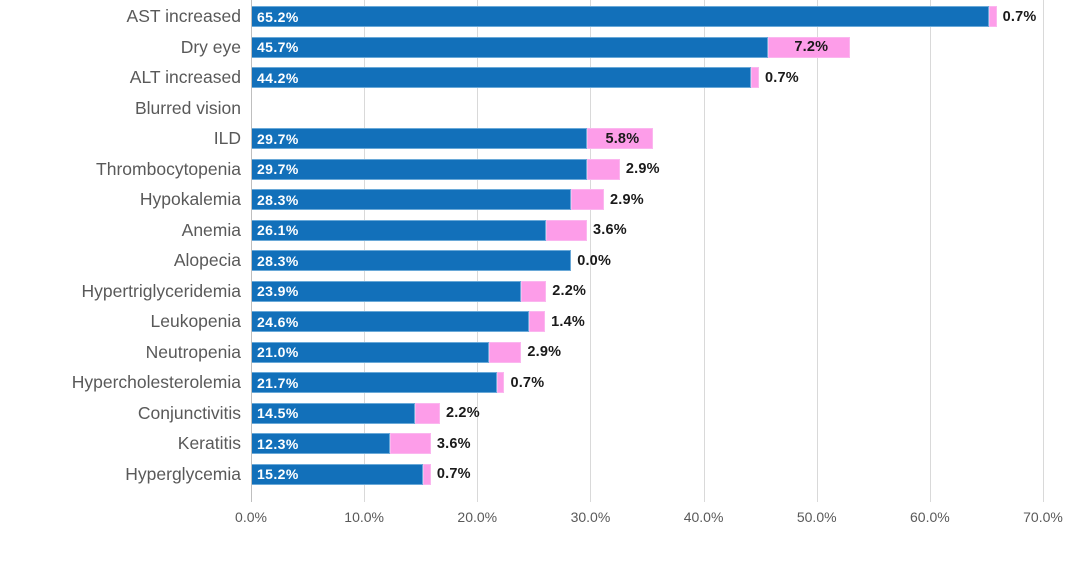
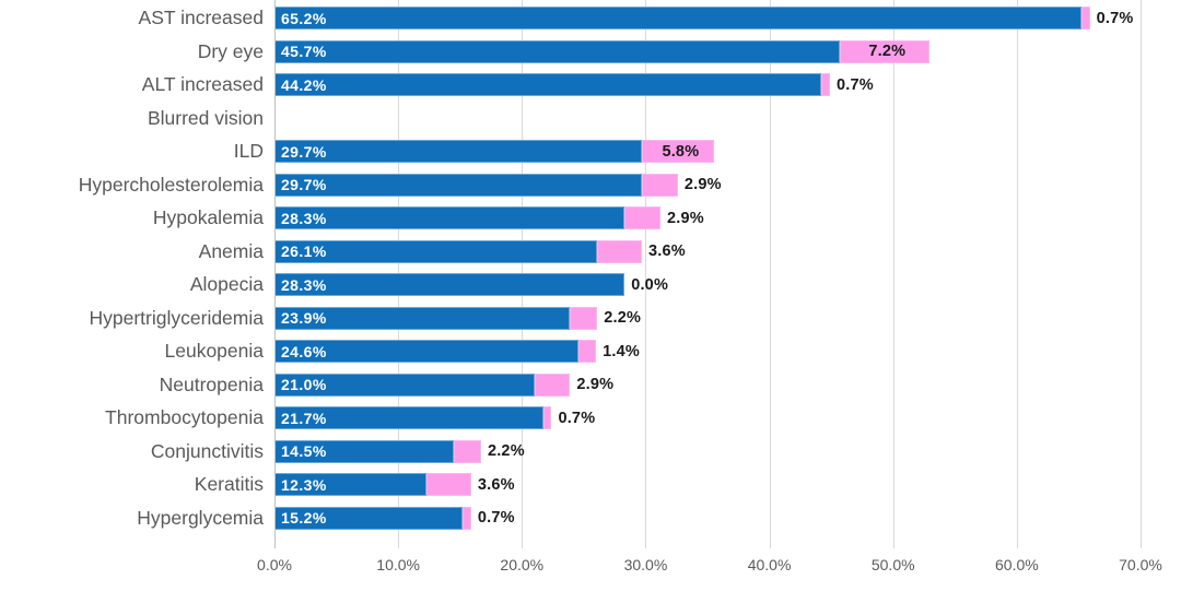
  AST increased
  65.2%
  0.7%
  Dry eye
  45.7%
  7.2%
  ALT increased
  44.2%
  0.7%
  Blurred vision
  ILD
  29.7%
  5.8%
- Thrombocytopenia
+ Hypercholesterolemia
  29.7%
  2.9%
  Hypokalemia
  28.3%
  2.9%
  Anemia
  26.1%
  3.6%
  Alopecia
  28.3%
  0.0%
  Hypertriglyceridemia
  23.9%
  2.2%
  Leukopenia
  24.6%
  1.4%
  Neutropenia
  21.0%
  2.9%
- Hypercholesterolemia
+ Thrombocytopenia
  21.7%
  0.7%
  Conjunctivitis
  14.5%
  2.2%
  Keratitis
  12.3%
  3.6%
  Hyperglycemia
  15.2%
  0.7%
  0.0%
  10.0%
  20.0%
  30.0%
  40.0%
  50.0%
  60.0%
  70.0%
